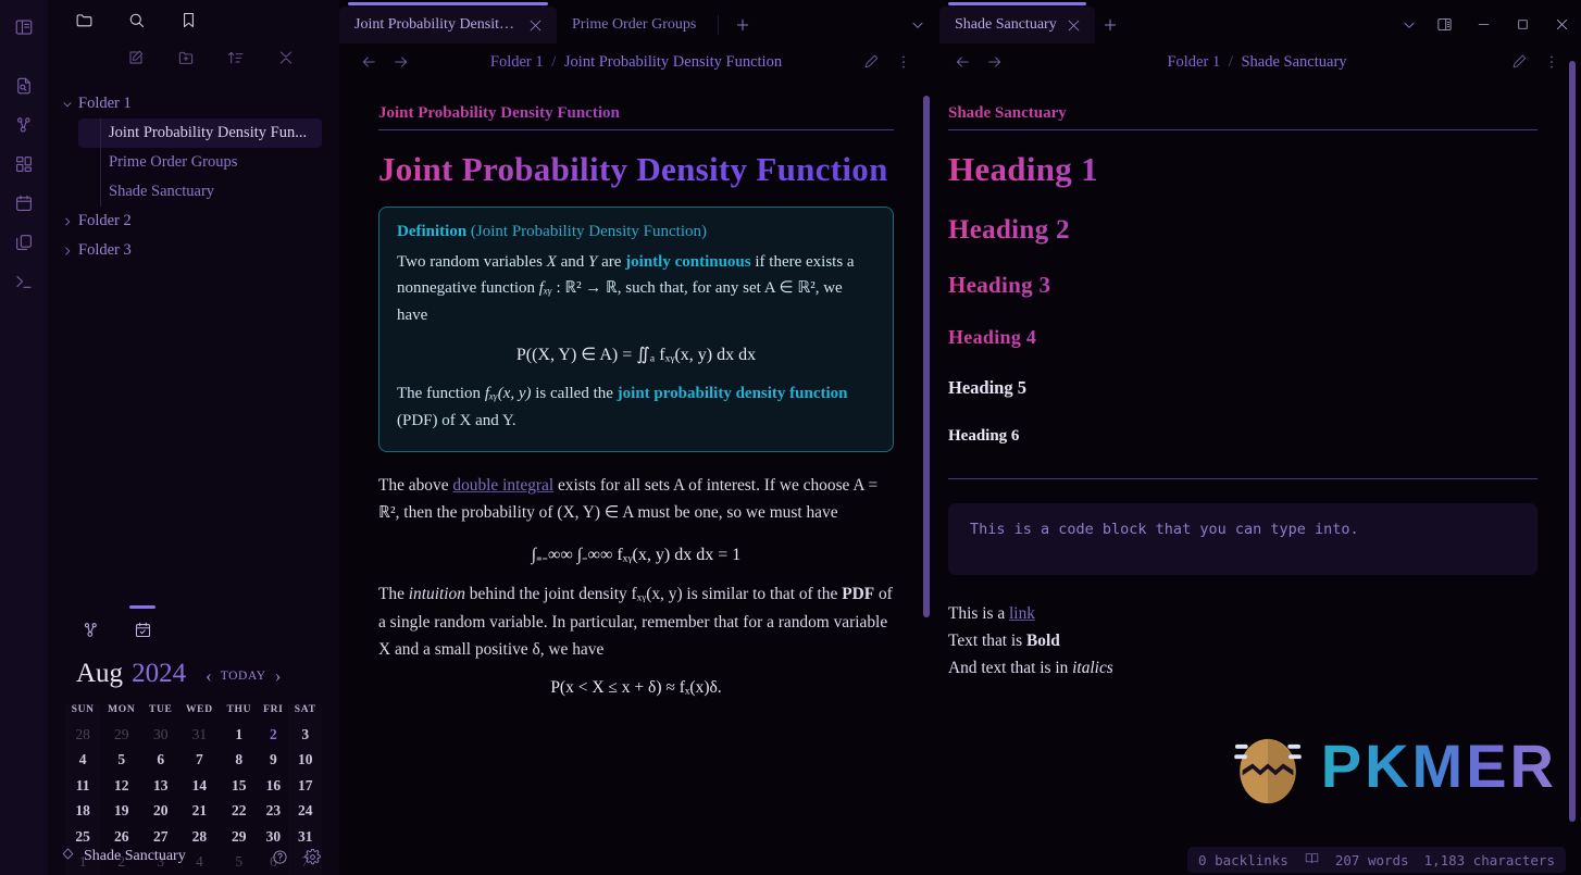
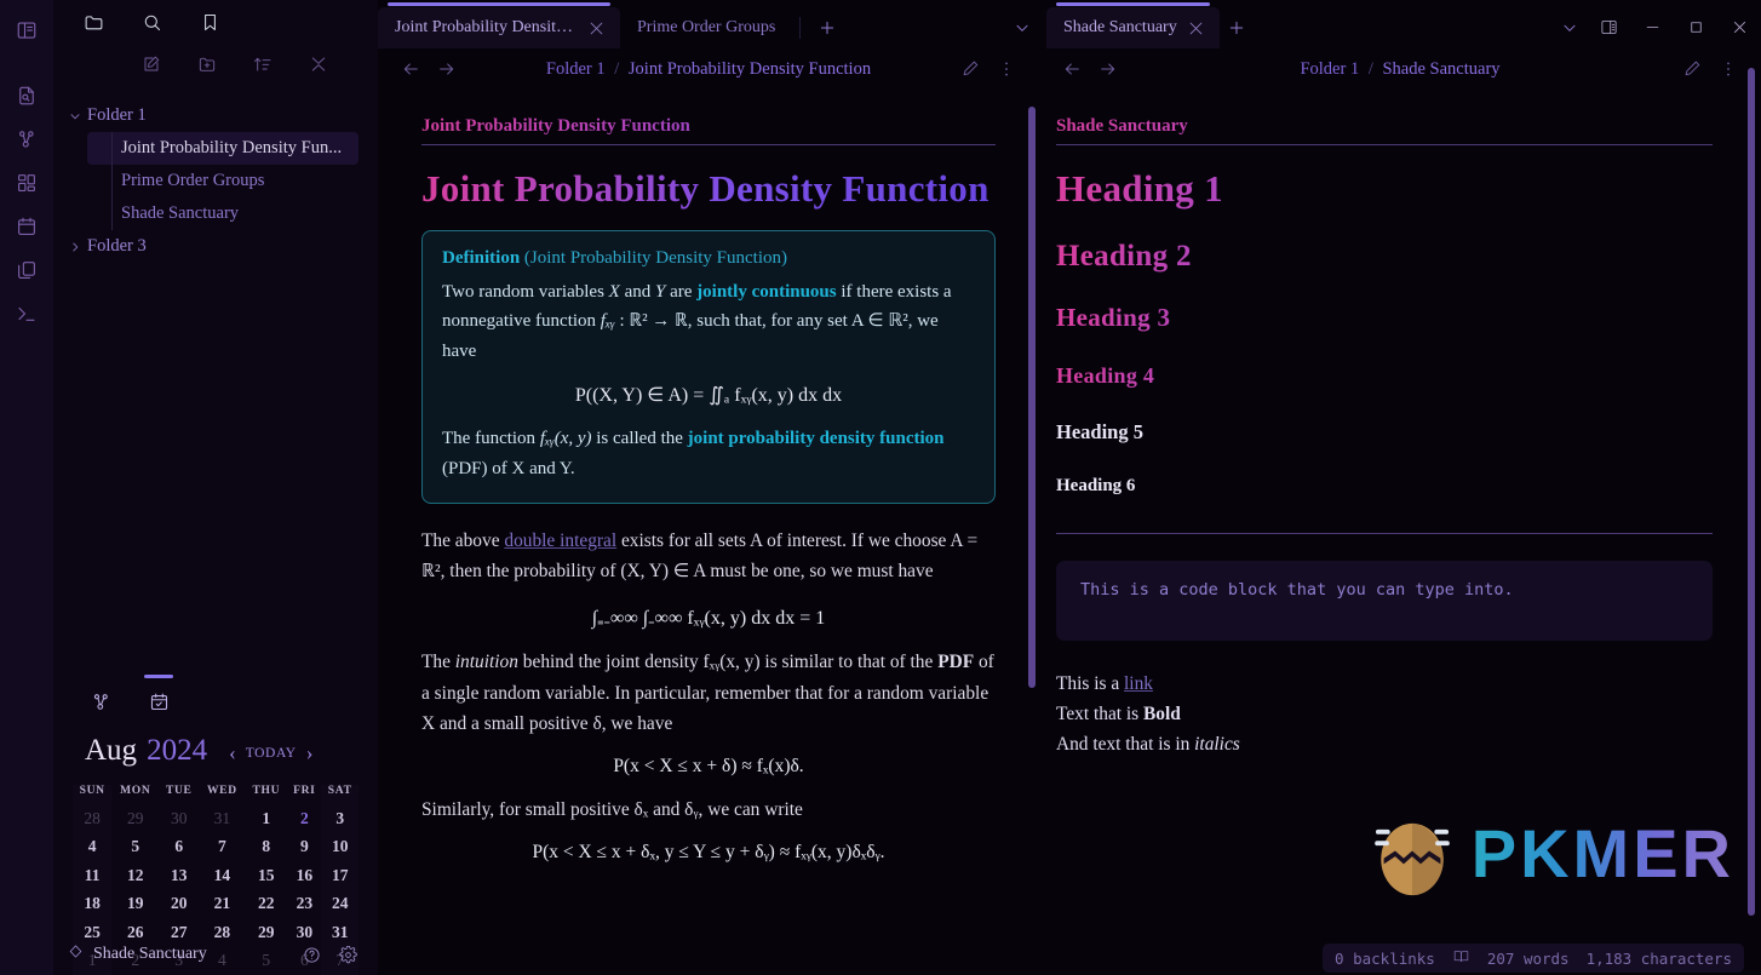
  Folder 1
  Joint Probability Density Fun...
  Prime Order Groups
  Shade Sanctuary
- Folder 2
  Folder 3
  Aug
  2024
  ‹
  TODAY
  ›
  SUN	MON	TUE	WED	THU	FRI	SAT
  28	29	30	31	1	2	3
  4	5	6	7	8	9	10
  11	12	13	14	15	16	17
  18	19	20	21	22	23	24
  25	26	27	28	29	30	31
  1	2	3	4	5	6	7
  Shade Sanctuary
  Joint Probability Density ..
  Prime Order Groups
  Folder 1 / Joint Probability Density Function
  Joint Probability Density Function
  Joint Probability Density Function
  Definition (Joint Probability Density Function)
  Two random variables X and Y are jointly continuous if there exists a nonnegative function fₓᵧ : ℝ² → ℝ, such that, for any set A ∈ ℝ², we have
  P((X, Y) ∈ A) = ∬ₐ fₓᵧ(x, y) dx dx
  The function fₓᵧ(x, y) is called the joint probability density function (PDF) of X and Y.
  The above double integral exists for all sets A of interest. If we choose A = ℝ², then the probability of (X, Y) ∈ A must be one, so we must have
  ∫₌₋∞∞ ∫₋∞∞ fₓᵧ(x, y) dx dx = 1
  The intuition behind the joint density fₓᵧ(x, y) is similar to that of the PDF of a single random variable. In particular, remember that for a random variable X and a small positive δ, we have
  P(x < X ≤ x + δ) ≈ fₓ(x)δ.
+ Similarly, for small positive δₓ and δᵧ, we can write
+ P(x < X ≤ x + δₓ, y ≤ Y ≤ y + δᵧ) ≈ fₓᵧ(x, y)δₓδᵧ.
  Shade Sanctuary
  Folder 1 / Shade Sanctuary
  Shade Sanctuary
  Heading 1
  Heading 2
  Heading 3
  Heading 4
  Heading 5
  Heading 6
  This is a code block that you can type into.
  This is a link
  Text that is Bold
  And text that is in italics
  PKMER
  0 backlinks
  207 words
  1,183 characters
